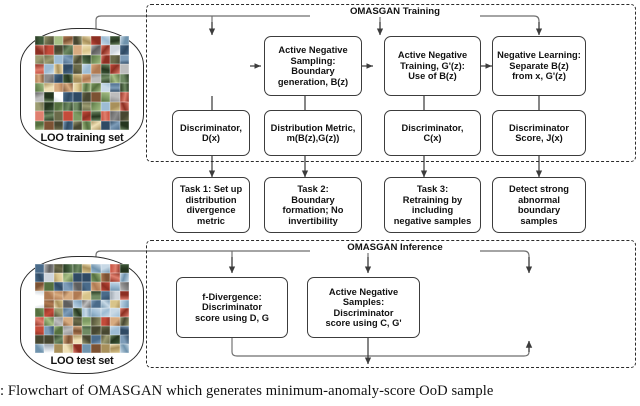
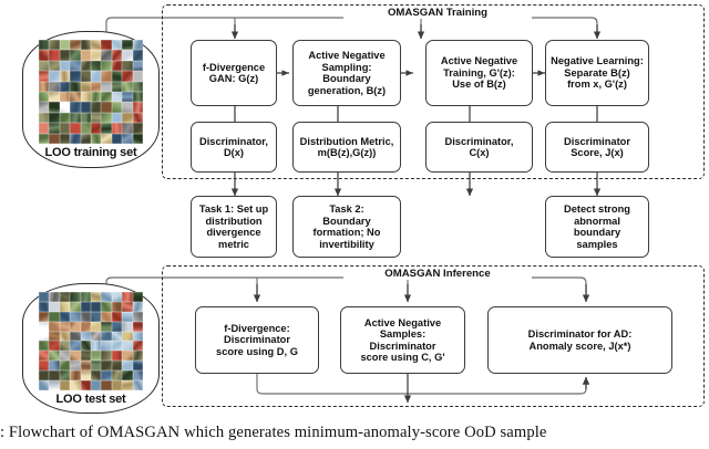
  OMASGAN Training
  OMASGAN Inference
  LOO training set
  LOO test set
+ f-Divergence
+ GAN: G(z)
  Active Negative
  Sampling:
  Boundary
  generation, B(z)
  Active Negative
  Training, G'(z):
  Use of B(z)
  Negative Learning:
  Separate B(z)
  from x, G'(z)
  Discriminator,
  D(x)
  Distribution Metric,
  m(B(z),G(z))
  Discriminator,
  C(x)
  Discriminator
  Score, J(x)
  Task 1: Set up
  distribution
  divergence
  metric
  Task 2:
  Boundary
  formation; No
  invertibility
- Task 3:
- Retraining by
- including
- negative samples
  Detect strong
  abnormal boundary
  samples
  f-Divergence:
  Discriminator
  score using D, G
  Active Negative
  Samples:
  Discriminator
  score using C, G'
+ Discriminator for AD:
+ Anomaly score, J(x*)
  : Flowchart of OMASGAN which generates minimum-anomaly-score OoD sample
